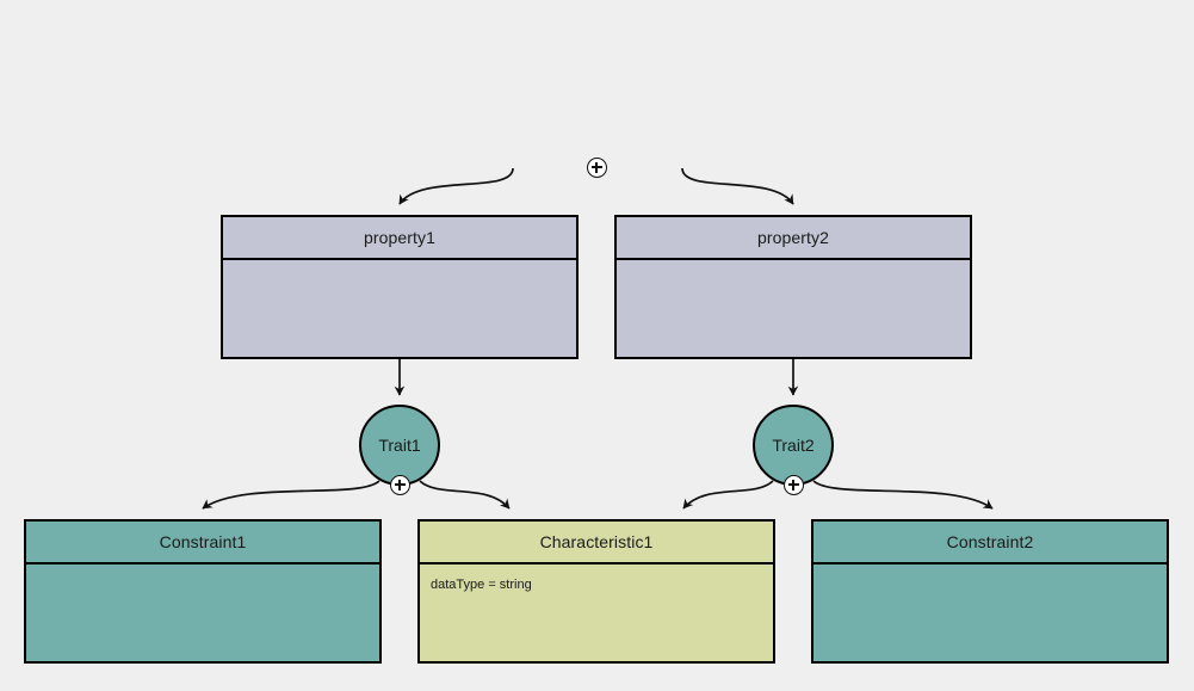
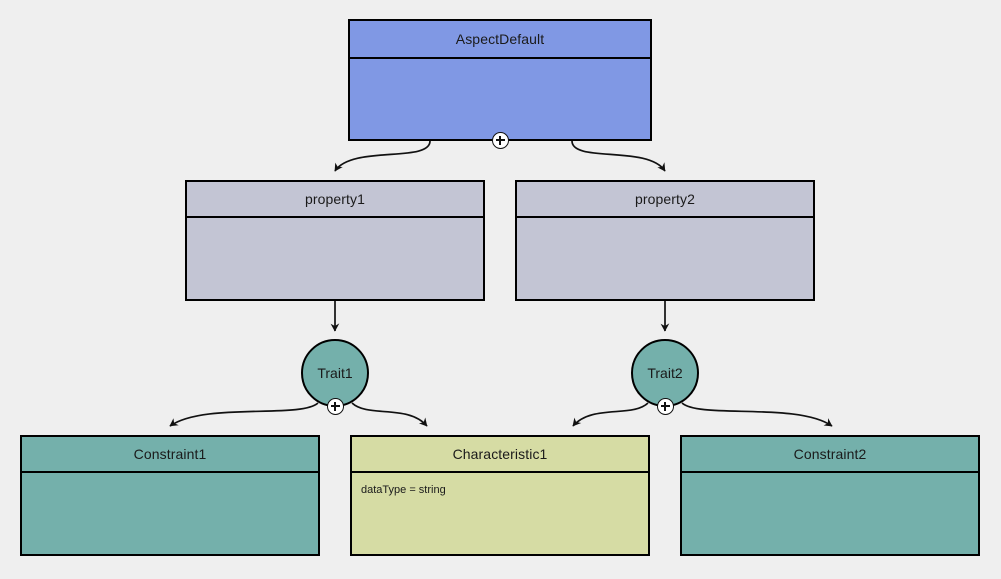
+ AspectDefault
  property1
  property2
  Trait1
  Trait2
  Constraint1
  Characteristic1
  dataType = string
  Constraint2
